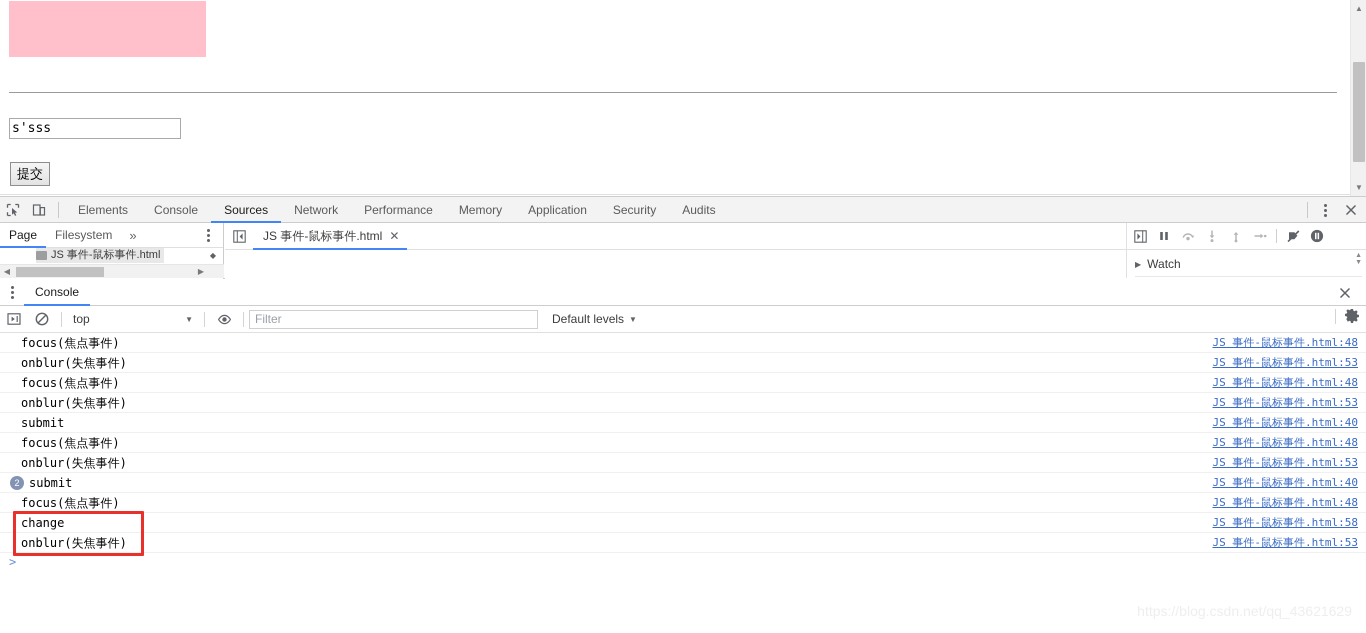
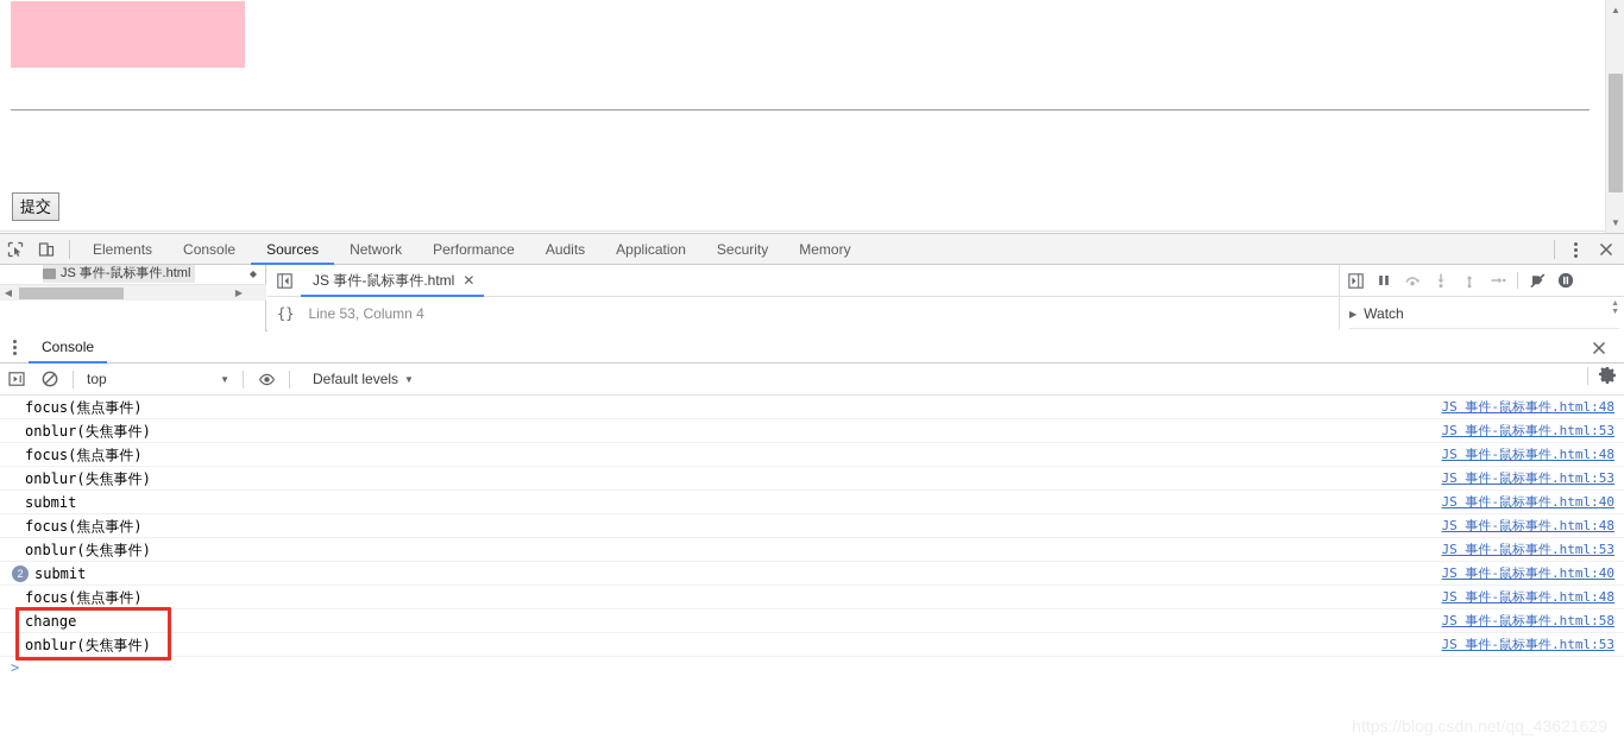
- s'sss
  提交
  ▲
  ▼
  Elements
  Console
  Sources
  Network
  Performance
- Memory
+ Audits
  Application
  Security
- Audits
+ Memory
- Page
- Filesystem
- »
  JS 事件-鼠标事件.html
  ◆
  ◀
  ▶
  JS 事件-鼠标事件.html
  ✕
+ {}
+ Line 53, Column 4
  ▶
  Watch
  Console
  top
  ▼
- Filter
  Default levels
  ▼
  focus(焦点事件)
  JS 事件-鼠标事件.html:48
  onblur(失焦事件)
  JS 事件-鼠标事件.html:53
  focus(焦点事件)
  JS 事件-鼠标事件.html:48
  onblur(失焦事件)
  JS 事件-鼠标事件.html:53
  submit
  JS 事件-鼠标事件.html:40
  focus(焦点事件)
  JS 事件-鼠标事件.html:48
  onblur(失焦事件)
  JS 事件-鼠标事件.html:53
  2
  submit
  JS 事件-鼠标事件.html:40
  focus(焦点事件)
  JS 事件-鼠标事件.html:48
  change
  JS 事件-鼠标事件.html:58
  onblur(失焦事件)
  JS 事件-鼠标事件.html:53
  >
